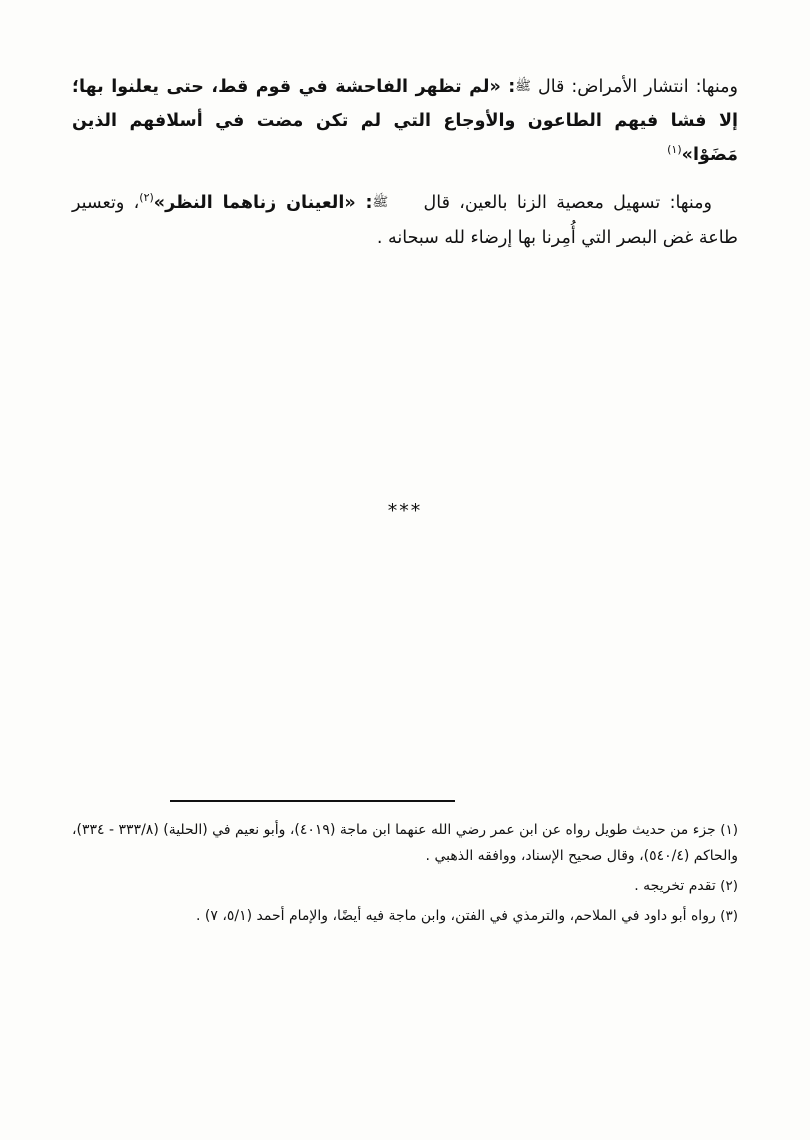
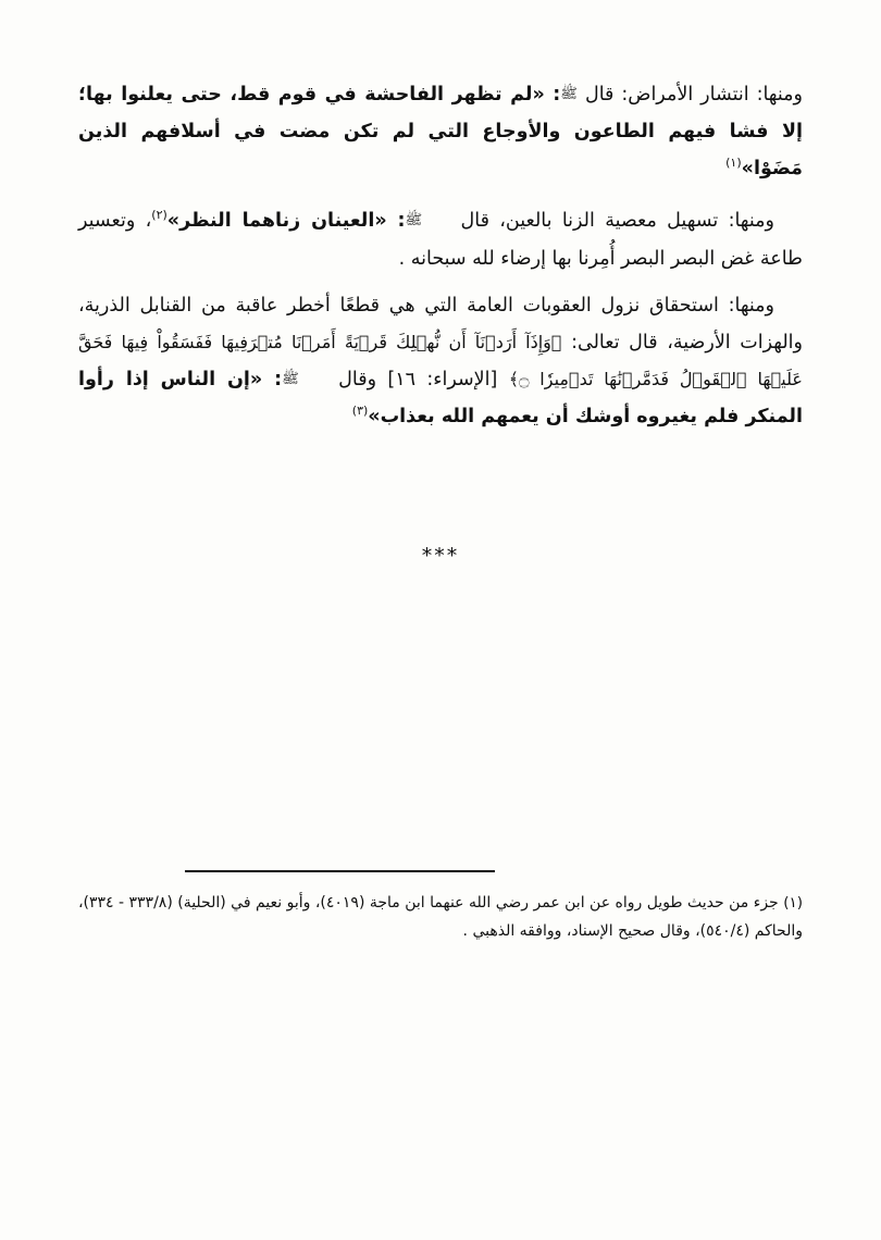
  ومنها: انتشار الأمراض: قال ﷺ: «لم تظهر الفاحشة في قوم قط، حتى يعلنوا بها؛ إلا فشا فيهم الطاعون والأوجاع التي لم تكن مضت في أسلافهم الذين مَضَوْا»(١)
- ومنها: تسهيل معصية الزنا بالعين، قال ﷺ: «العينان زناهما النظر»(٢)، وتعسير طاعة غض البصر التي أُمِرنا بها إرضاء لله سبحانه .
+ ومنها: تسهيل معصية الزنا بالعين، قال ﷺ: «العينان زناهما النظر»(٢)، وتعسير طاعة غض البصر البصر أُمِرنا بها إرضاء لله سبحانه .
+ ومنها: استحقاق نزول العقوبات العامة التي هي قطعًا أخطر عاقبة من القنابل الذرية، والهزات الأرضية، قال تعالى: ﴿وَإِذَآ أَرَدۡنَآ أَن نُّهۡلِكَ قَرۡيَةً أَمَرۡنَا مُتۡرَفِيهَا فَفَسَقُواْ فِيهَا فَحَقَّ عَلَيۡهَا ٱلۡقَوۡلُ فَدَمَّرۡنَٰهَا تَدۡمِيرٗا ۝﴾ [الإسراء: ١٦] وقال ﷺ: «إن الناس إذا رأوا المنكر فلم يغيروه أوشك أن يعمهم الله بعذاب»(٣)
  ***
  (١) جزء من حديث طويل رواه عن ابن عمر رضي الله عنهما ابن ماجة (٤٠١٩)، وأبو نعيم في (الحلية) (٣٣٣/٨ - ٣٣٤)، والحاكم (٥٤٠/٤)، وقال صحيح الإسناد، ووافقه الذهبي .
- (٢) تقدم تخريجه .
- (٣) رواه أبو داود في الملاحم، والترمذي في الفتن، وابن ماجة فيه أيضًا، والإمام أحمد (٥/١، ٧) .
